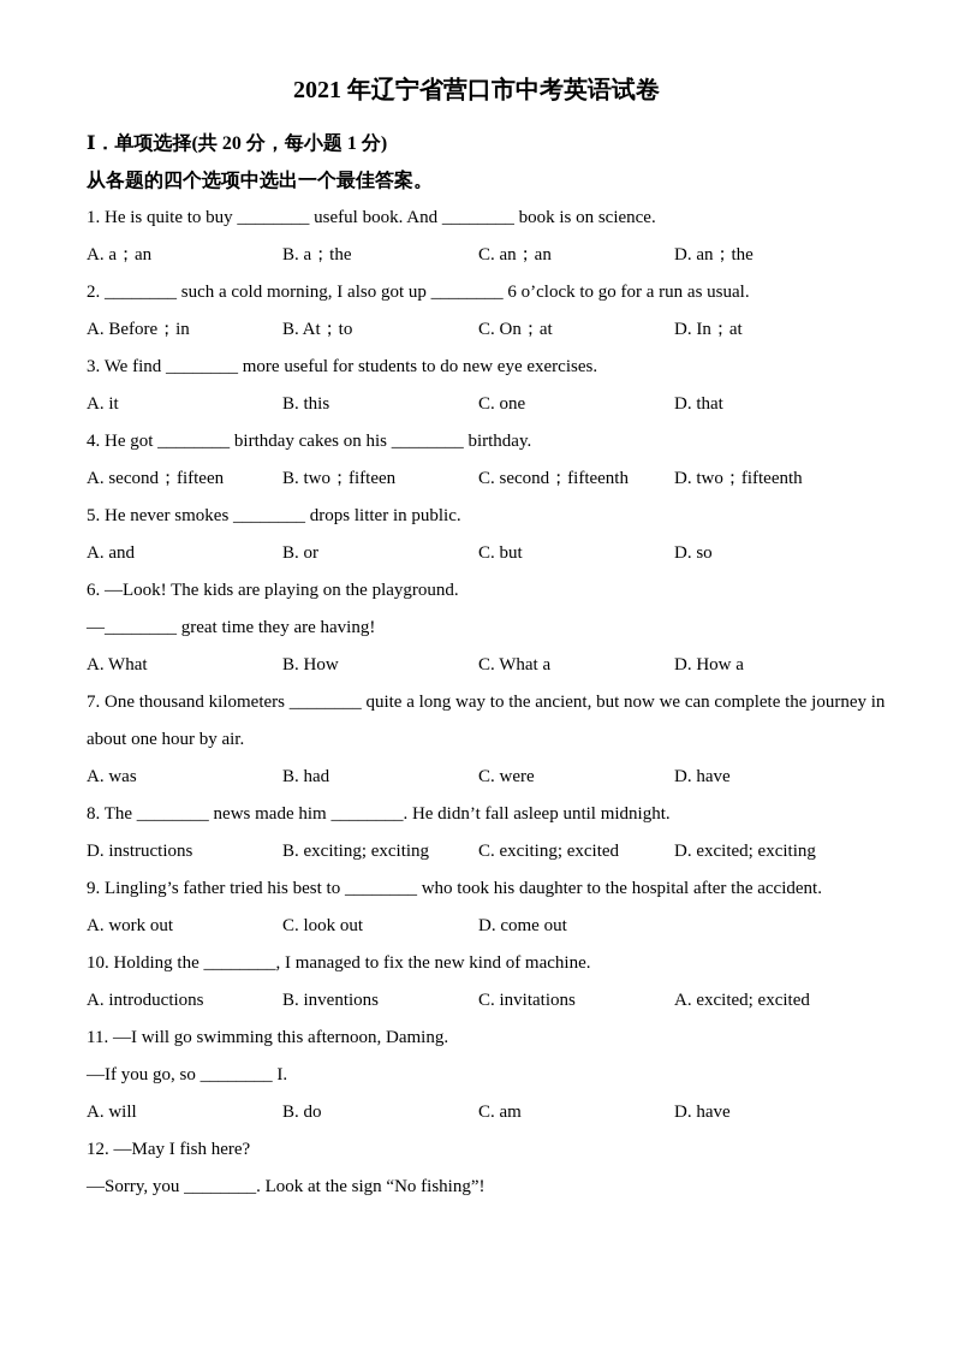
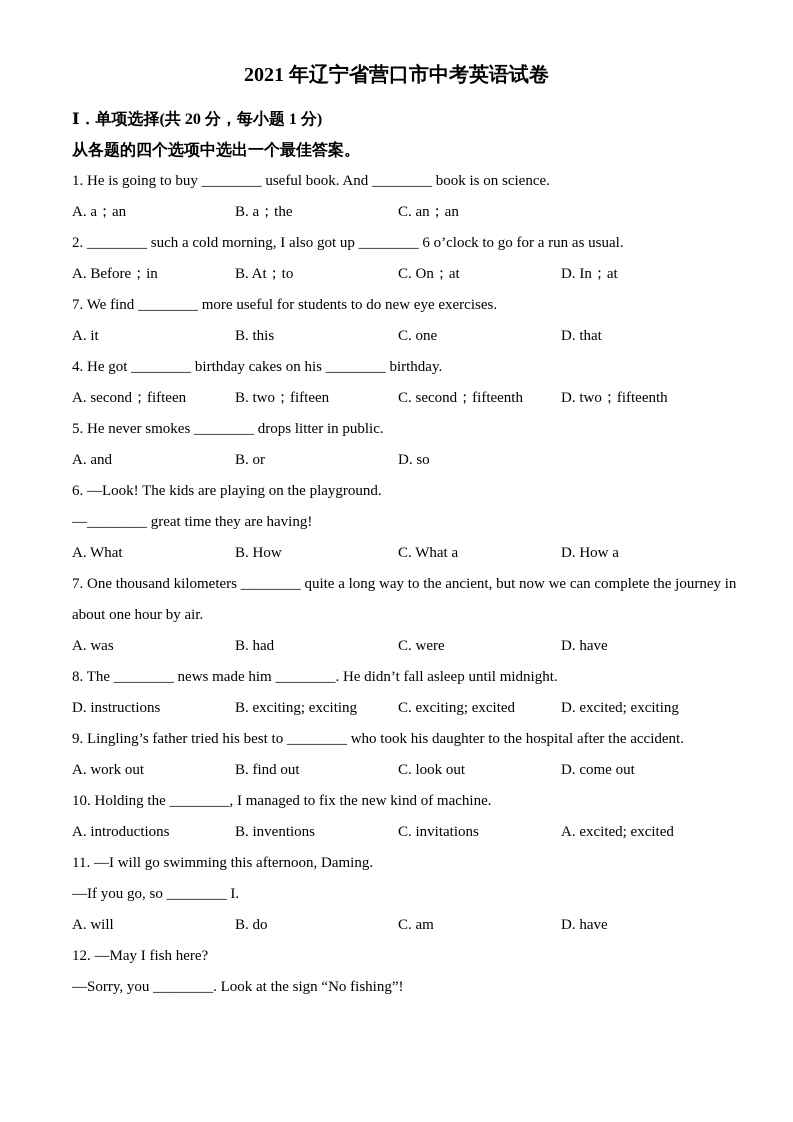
  2021 年辽宁省营口市中考英语试卷
  Ⅰ．单项选择(共 20 分，每小题 1 分)
  从各题的四个选项中选出一个最佳答案。
- 1. He is quite to buy ________ useful book. And ________ book is on science.
+ 1. He is going to buy ________ useful book. And ________ book is on science.
  A. a；an
  B. a；the
  C. an；an
- D. an；the
  2. ________ such a cold morning, I also got up ________ 6 o’clock to go for a run as usual.
  A. Before；in
  B. At；to
  C. On；at
  D. In；at
- 3. We find ________ more useful for students to do new eye exercises.
+ 7. We find ________ more useful for students to do new eye exercises.
  A. it
  B. this
  C. one
  D. that
  4. He got ________ birthday cakes on his ________ birthday.
  A. second；fifteen
  B. two；fifteen
  C. second；fifteenth
  D. two；fifteenth
  5. He never smokes ________ drops litter in public.
  A. and
  B. or
- C. but
  D. so
  6. —Look! The kids are playing on the playground.
  —________ great time they are having!
  A. What
  B. How
  C. What a
  D. How a
  7. One thousand kilometers ________ quite a long way to the ancient, but now we can complete the journey in
  about one hour by air.
  A. was
  B. had
  C. were
  D. have
  8. The ________ news made him ________. He didn’t fall asleep until midnight.
  D. instructions
  B. exciting; exciting
  C. exciting; excited
  D. excited; exciting
  9. Lingling’s father tried his best to ________ who took his daughter to the hospital after the accident.
  A. work out
+ B. find out
  C. look out
  D. come out
  10. Holding the ________, I managed to fix the new kind of machine.
  A. introductions
  B. inventions
  C. invitations
  A. excited; excited
  11. —I will go swimming this afternoon, Daming.
  —If you go, so ________ I.
  A. will
  B. do
  C. am
  D. have
  12. —May I fish here?
  —Sorry, you ________. Look at the sign “No fishing”!
